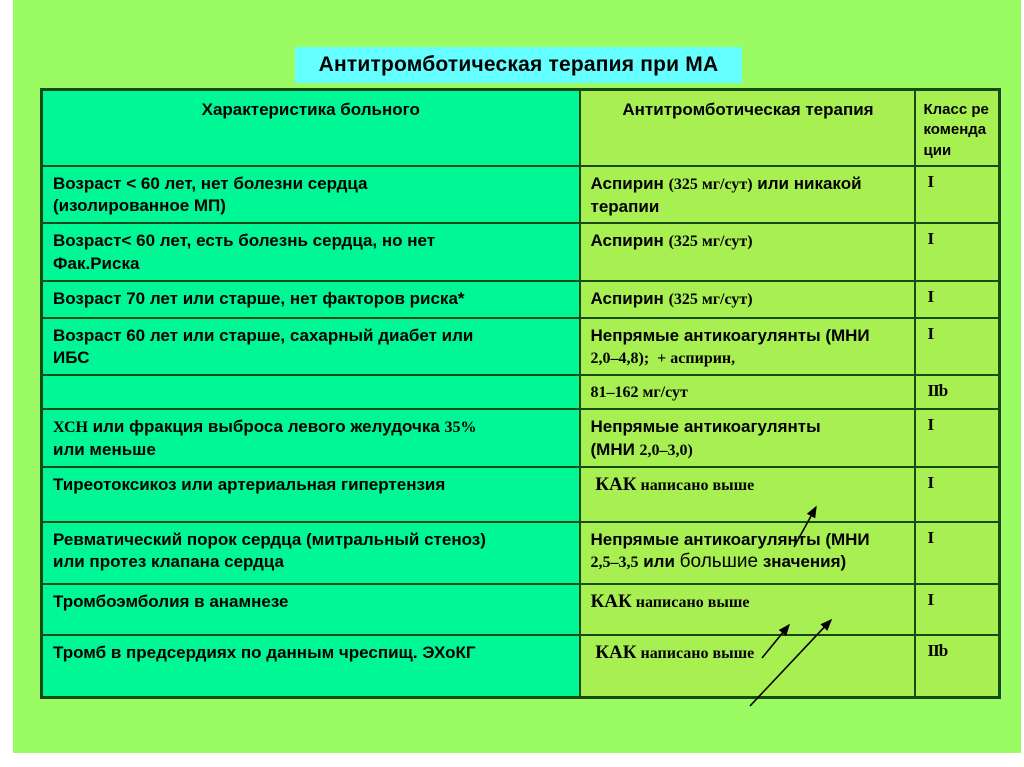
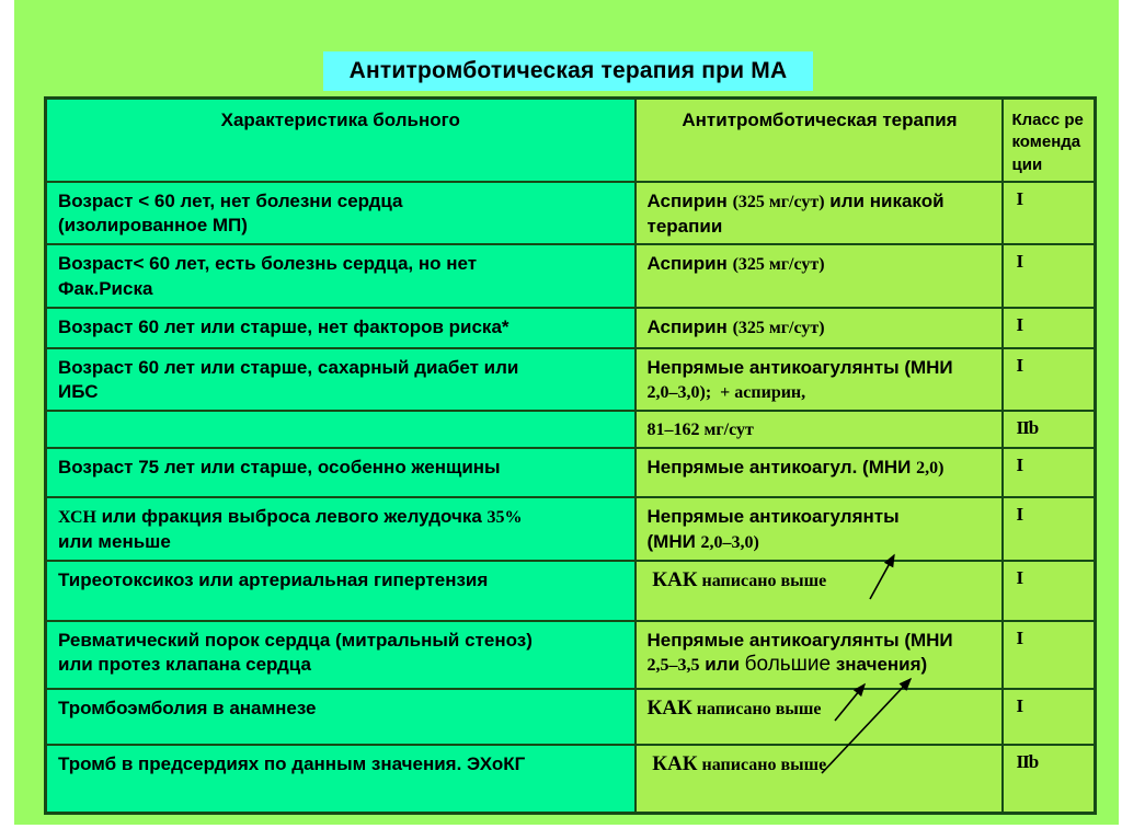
  Антитромботическая терапия при МА
  Характеристика больного	Антитромботическая терапия	Класс рекомендации
  Возраст < 60 лет, нет болезни сердца (изолированное МП)	Аспирин (325 мг/сут) или никакой терапии	I
  Возраст< 60 лет, есть болезнь сердца, но нет Фак.Риска	Аспирин (325 мг/сут)	I
- Возраст 70 лет или старше, нет факторов риска*	Аспирин (325 мг/сут)	I
+ Возраст 60 лет или старше, нет факторов риска*	Аспирин (325 мг/сут)	I
- Возраст 60 лет или старше, сахарный диабет или ИБС	Непрямые антикоагулянты (МНИ 2,0–4,8); + аспирин,	I
+ Возраст 60 лет или старше, сахарный диабет или ИБС	Непрямые антикоагулянты (МНИ 2,0–3,0); + аспирин,	I
  	81–162 мг/сут	IIb
+ Возраст 75 лет или старше, особенно женщины	Непрямые антикоагул. (МНИ 2,0)	I
  ХСН или фракция выброса левого желудочка 35% или меньше	Непрямые антикоагулянты (МНИ 2,0–3,0)	I
  Тиреотоксикоз или артериальная гипертензия	КАК написано выше	I
  Ревматический порок сердца (митральный стеноз) или протез клапана сердца	Непрямые антикоагулянты (МНИ 2,5–3,5 или большие значения)	I
  Тромбоэмболия в анамнезе	КАК написано выше	I
- Тромб в предсердиях по данным чреспищ. ЭХоКГ	КАК написано выше	IIb
+ Тромб в предсердиях по данным значения. ЭХоКГ	КАК написано выше	IIb
